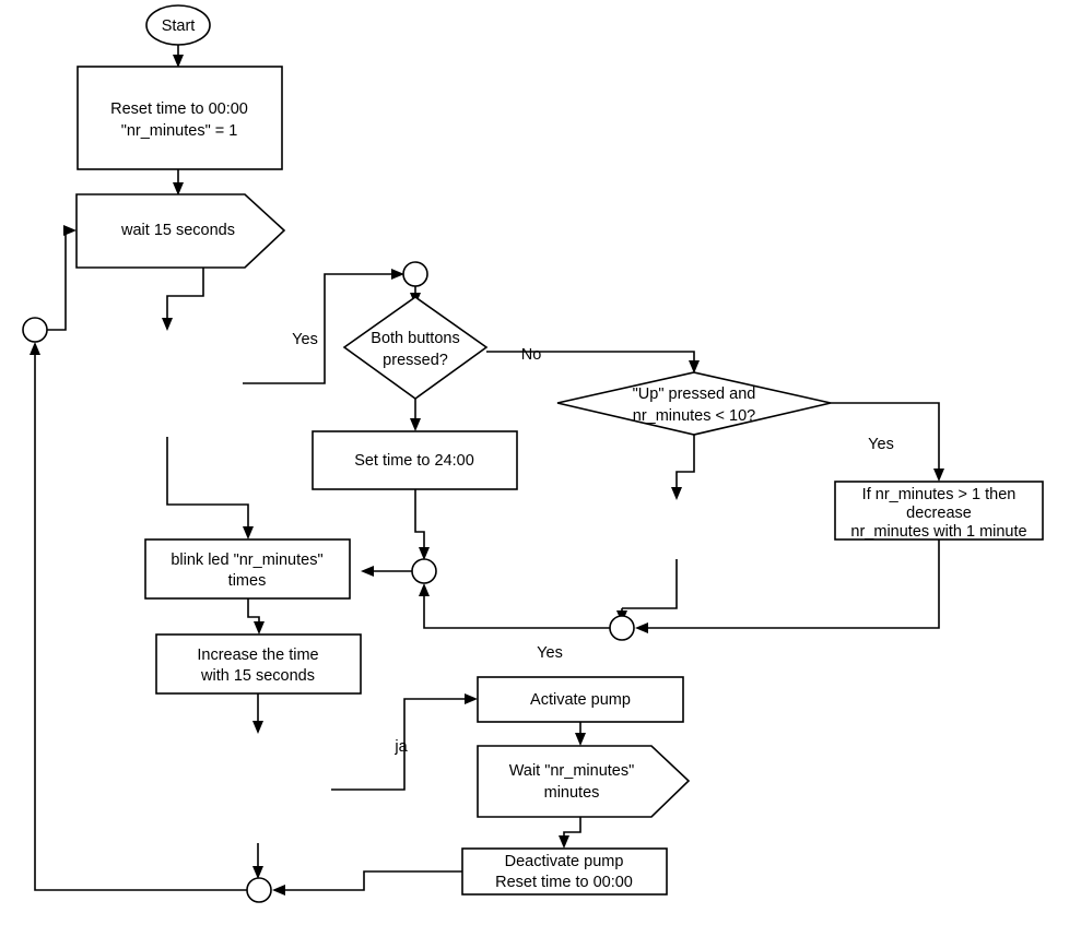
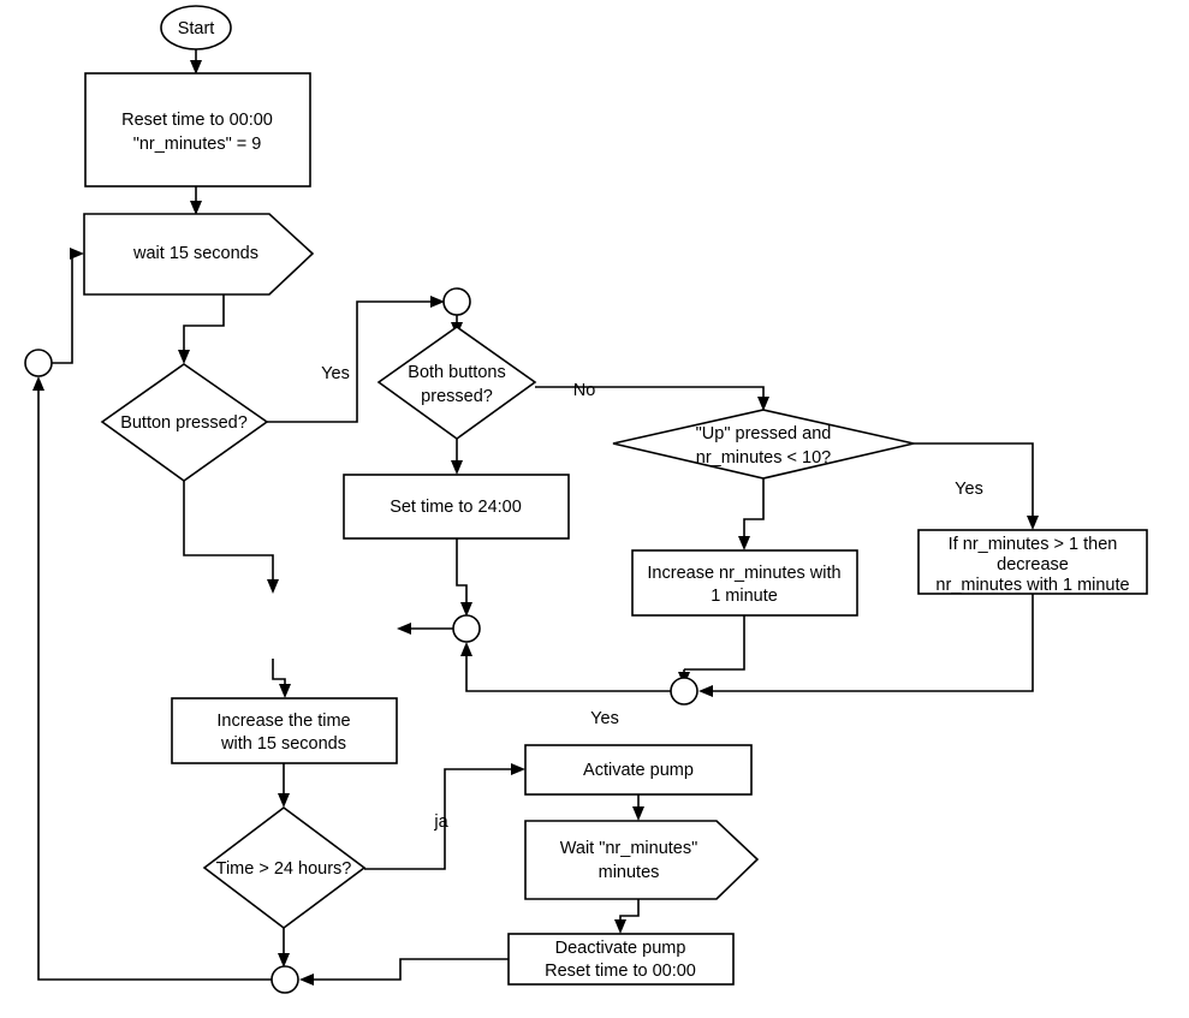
  Start
  Reset time to 00:00
- "nr_minutes" = 1
+ "nr_minutes" = 9
  wait 15 seconds
+ Button pressed?
  Both buttons
  pressed?
  Set time to 24:00
  "Up" pressed and
  nr_minutes < 10?
+ Increase nr_minutes with
+ 1 minute
  If nr_minutes > 1 then
  decrease
  nr_minutes with 1 minute
- blink led "nr_minutes"
- times
  Increase the time
  with 15 seconds
+ Time > 24 hours?
  Activate pump
  Wait "nr_minutes"
  minutes
  Deactivate pump
  Reset time to 00:00
  Yes
  No
  Yes
  Yes
  ja
